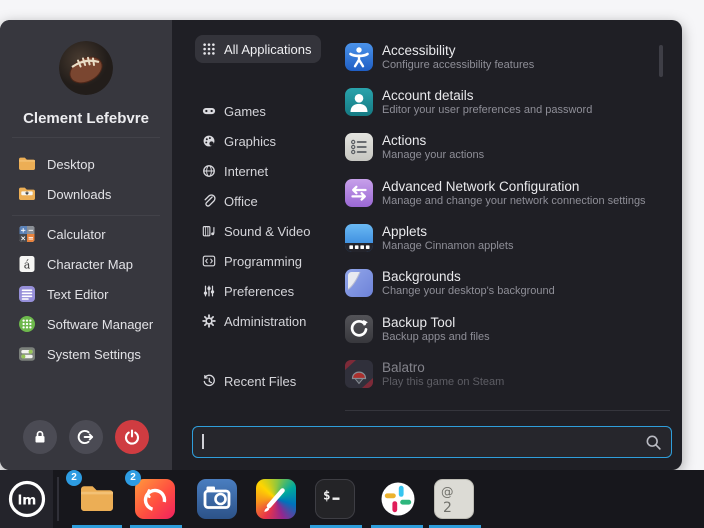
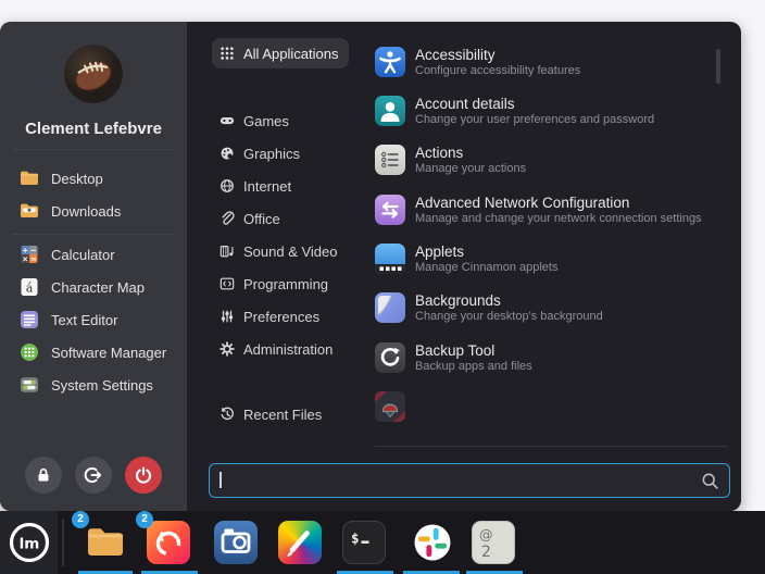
  Clement Lefebvre
  Desktop
  Downloads
  +
  −
  ×
  =
  Calculator
  á
  Character Map
  Text Editor
  Software Manager
  System Settings
  All Applications
  Games
  Graphics
  Internet
  Office
  Sound & Video
  Programming
  Preferences
  Administration
  Recent Files
  Accessibility
  Configure accessibility features
  Account details
- Editor your user preferences and password
+ Change your user preferences and password
  Actions
  Manage your actions
  Advanced Network Configuration
  Manage and change your network connection settings
  Applets
  Manage Cinnamon applets
  Backgrounds
  Change your desktop's background
  Backup Tool
  Backup apps and files
- Balatro
- Play this game on Steam
  lm
  2
  2
  $
  @
  2
